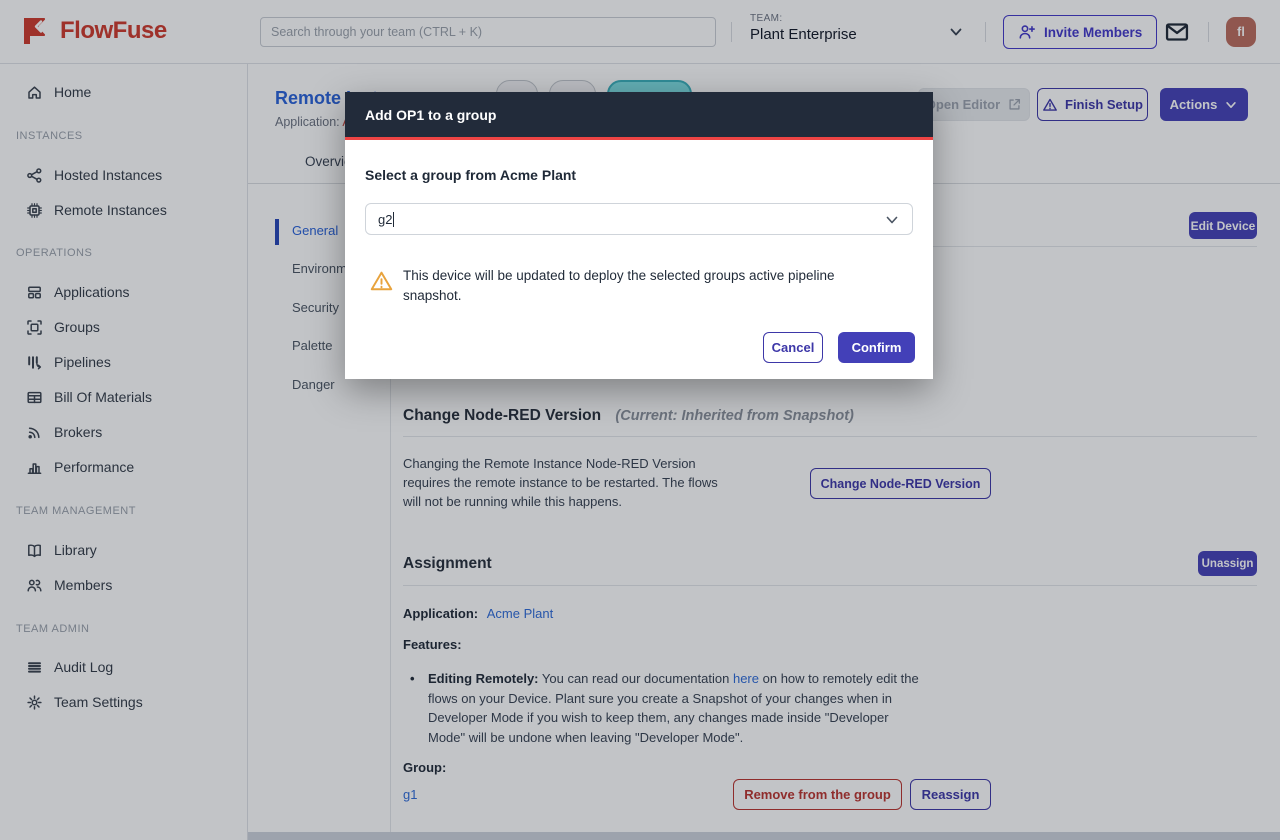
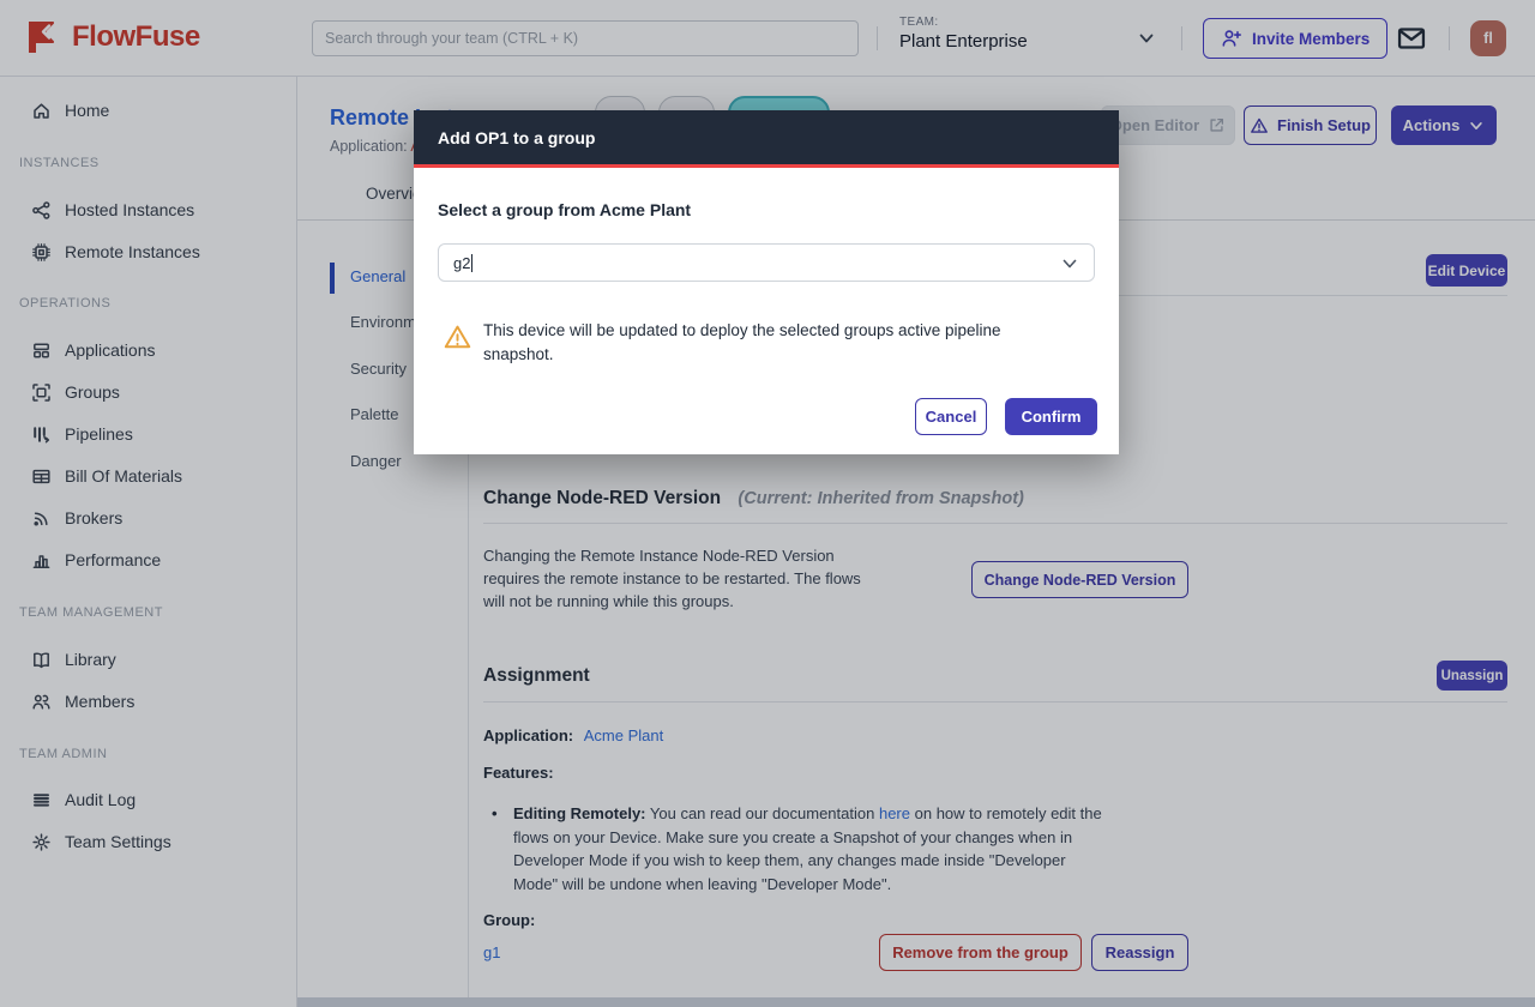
  FlowFuse
  Search through your team (CTRL + K)
  TEAM:
  Plant Enterprise
  Invite Members
  fl
  Home
  INSTANCES
  Hosted Instances
  Remote Instances
  OPERATIONS
  Applications
  Groups
  Pipelines
  Bill Of Materials
  Brokers
  Performance
  TEAM MANAGEMENT
  Library
  Members
  TEAM ADMIN
  Audit Log
  Team Settings
  pen Editor
  Finish Setup
  Actions
  Overvi
  General
  Environm
  Security
  Palette
  Danger
  Edit Device
  Change Node-RED Version (Current: Inherited from Snapshot)
- Changing the Remote Instance Node-RED Version requires the remote instance to be restarted. The flows will not be running while this happens.
+ Changing the Remote Instance Node-RED Version requires the remote instance to be restarted. The flows will not be running while this groups.
  Change Node-RED Version
  Assignment
  Unassign
  Application: Acme Plant
  Features:
- Editing Remotely: You can read our documentation here on how to remotely edit the flows on your Device. Plant sure you create a Snapshot of your changes when in Developer Mode if you wish to keep them, any changes made inside "Developer Mode" will be undone when leaving "Developer Mode".
+ Editing Remotely: You can read our documentation here on how to remotely edit the flows on your Device. Make sure you create a Snapshot of your changes when in Developer Mode if you wish to keep them, any changes made inside "Developer Mode" will be undone when leaving "Developer Mode".
  Group:
  g1
  Remove from the group
  Reassign
  Add OP1 to a group
  Select a group from Acme Plant
  g2
  This device will be updated to deploy the selected groups active pipeline snapshot.
  Cancel
  Confirm
